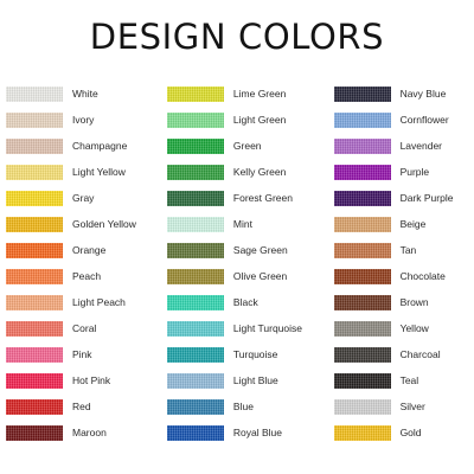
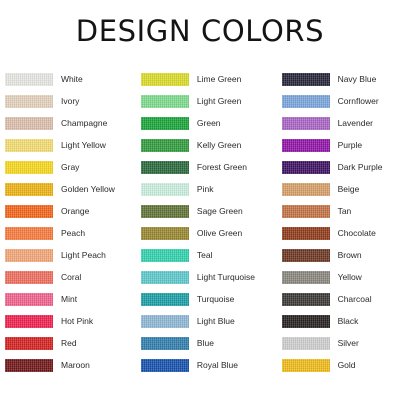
  DESIGN COLORS
  White
  Ivory
  Champagne
  Light Yellow
  Gray
  Golden Yellow
  Orange
  Peach
  Light Peach
  Coral
- Pink
+ Mint
  Hot Pink
  Red
  Maroon
  Lime Green
  Light Green
  Green
  Kelly Green
  Forest Green
- Mint
+ Pink
  Sage Green
  Olive Green
- Black
+ Teal
  Light Turquoise
  Turquoise
  Light Blue
  Blue
  Royal Blue
  Navy Blue
  Cornflower
  Lavender
  Purple
  Dark Purple
  Beige
  Tan
  Chocolate
  Brown
  Yellow
  Charcoal
- Teal
+ Black
  Silver
  Gold
